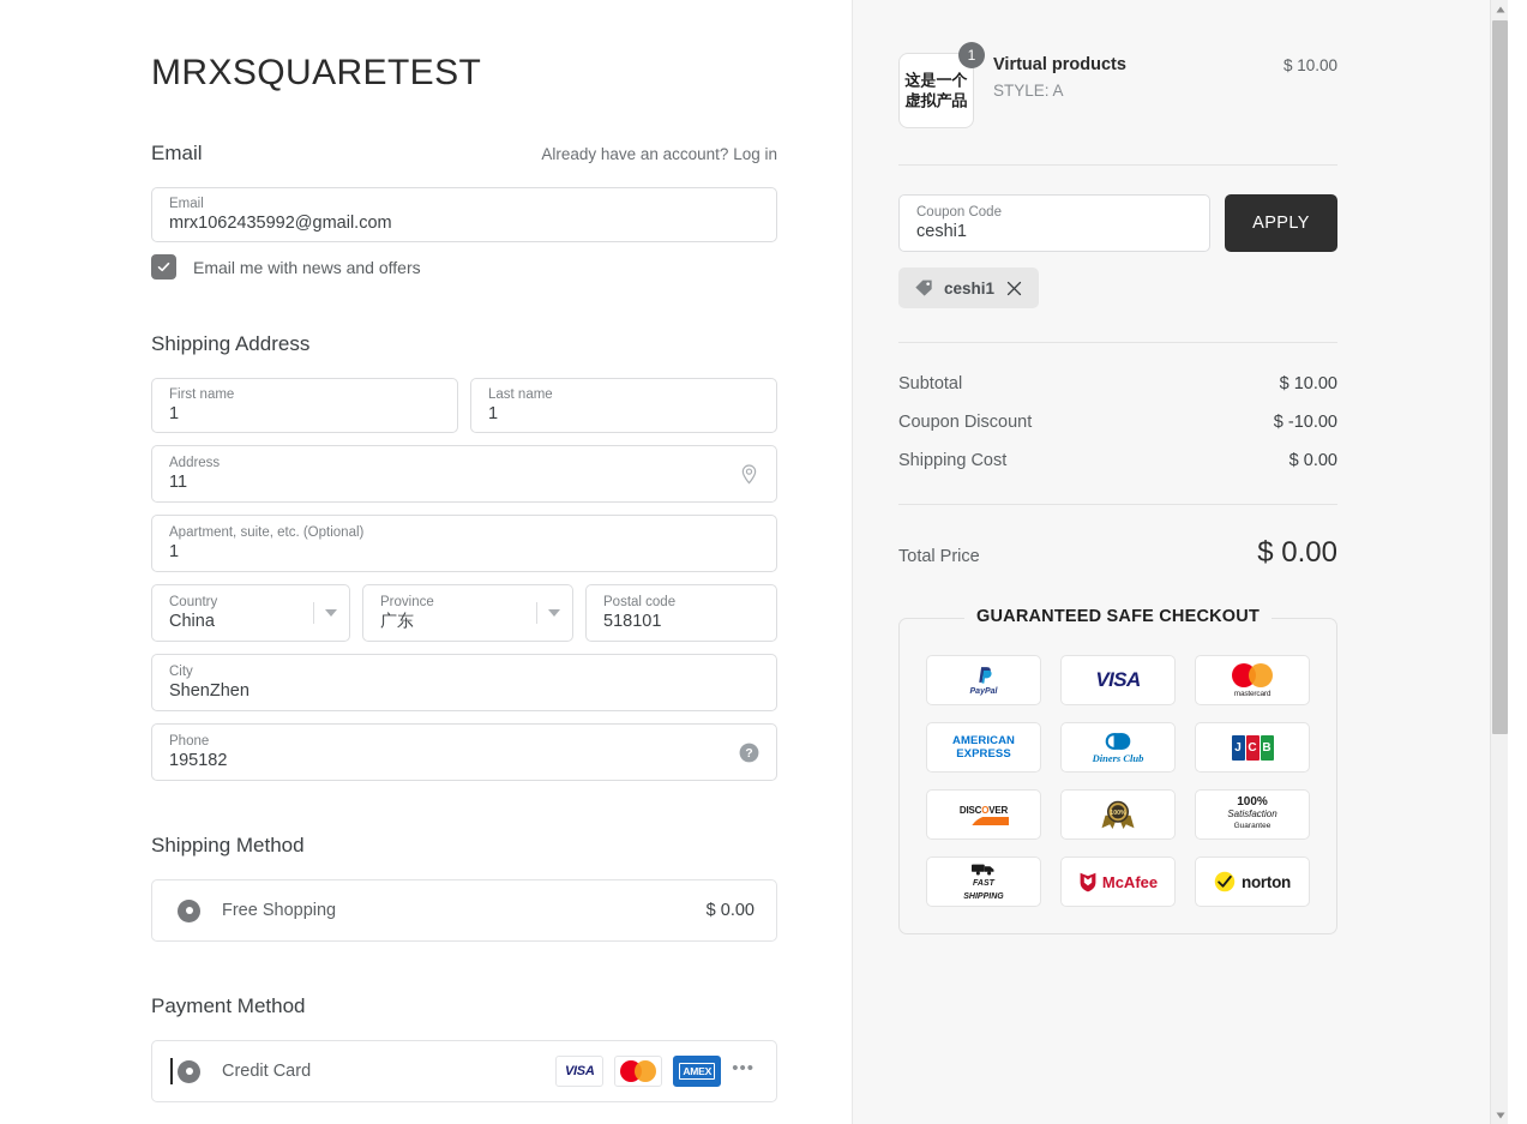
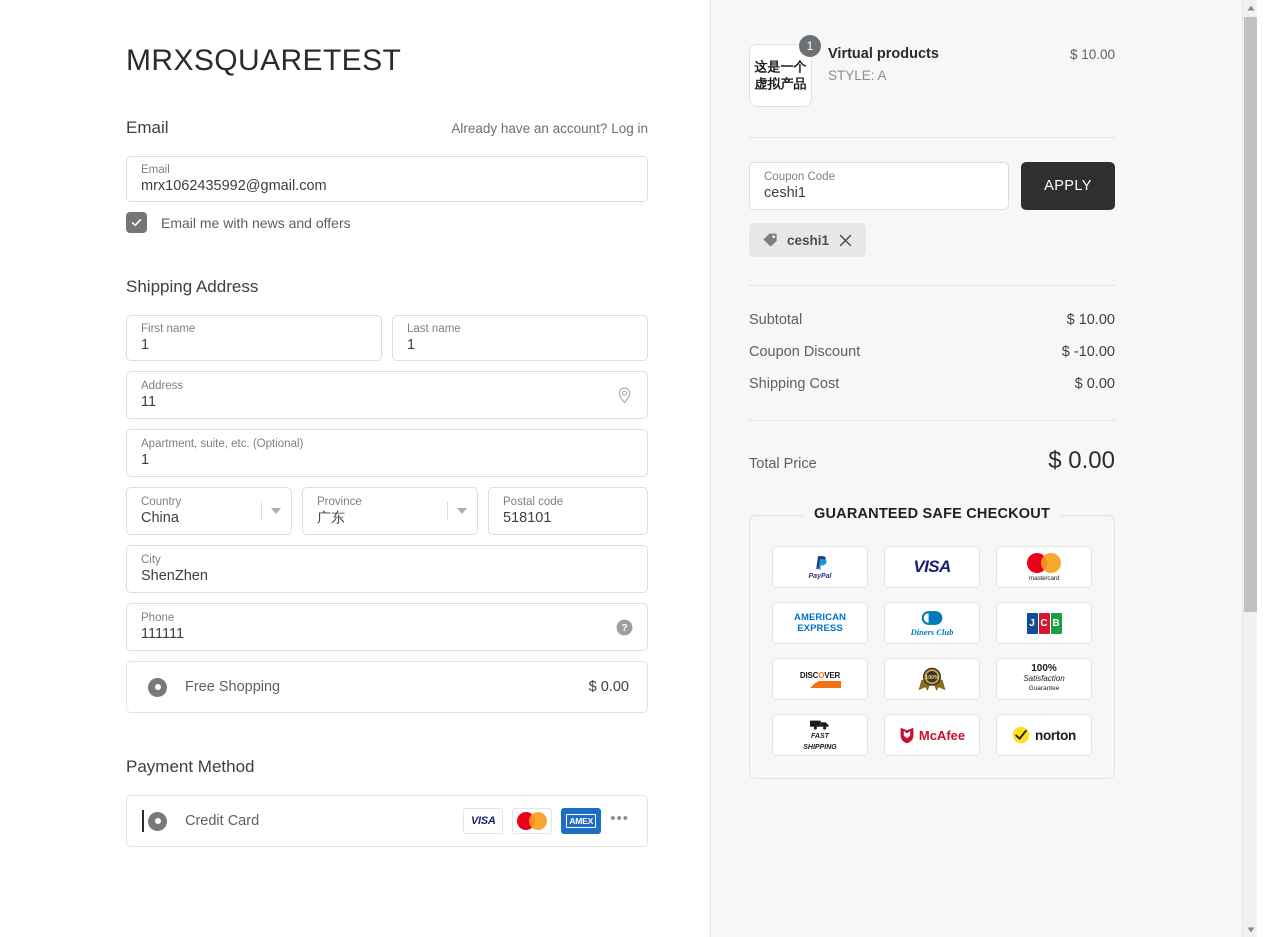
  MRXSQUARETEST
  Email
  Already have an account? Log in
  Email
  mrx1062435992@gmail.com
  Email me with news and offers
  Shipping Address
  First name
  1
  Last name
  1
  Address
  11
  Apartment, suite, etc. (Optional)
  1
  Country
  China
  Province
  广东
  Postal code
  518101
  City
  ShenZhen
  Phone
- 195182
+ 111111
  ?
- Shipping Method
  Free Shopping
  $ 0.00
  Payment Method
  Credit Card
  VISA
  AMEX
  •••
  这是一个虚拟产品
  1
  Virtual products
  STYLE: A
  $ 10.00
  Coupon Code
  ceshi1
  APPLY
  ceshi1
  Subtotal
  $ 10.00
  Coupon Discount
  $ -10.00
  Shipping Cost
  $ 0.00
  Total Price
  $ 0.00
  GUARANTEED SAFE CHECKOUT
  VISA
  AMERICAN
  EXPRESS
  Diners Club
  J
  C
  B
  DISCOVER
  100%
  Satisfaction
  McAfee
  norton
